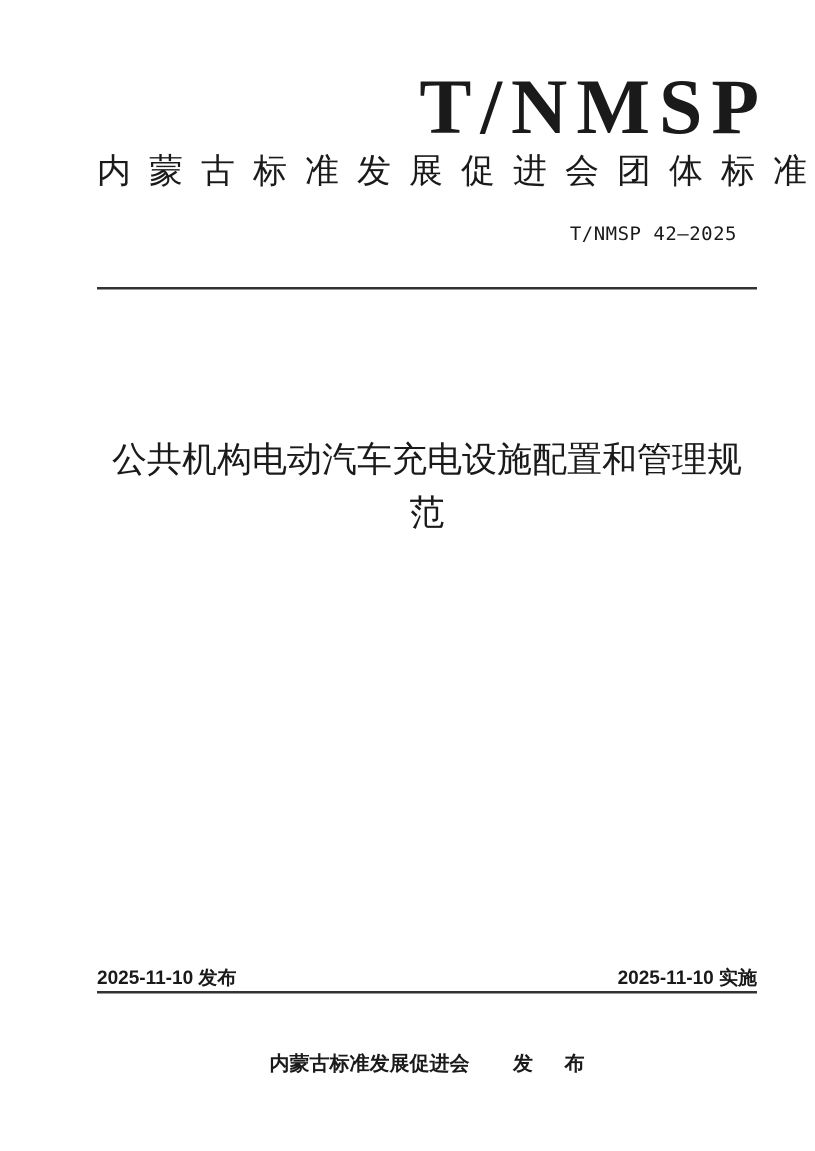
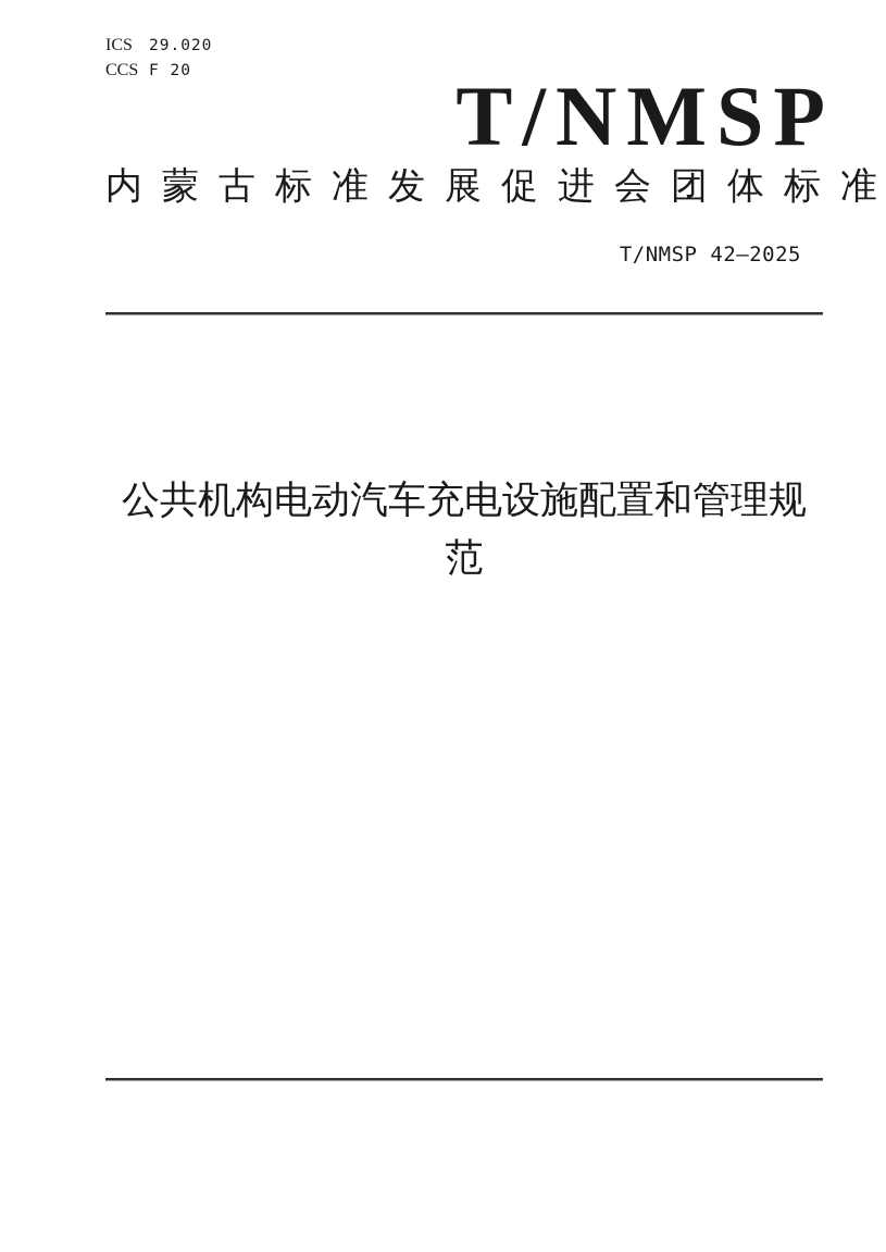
+ ICS
+ 29.020
+ CCS
+ F 20
  T/NMSP
  内蒙古标准发展促进会团体标准
  T/NMSP 42—2025
  公共机构电动汽车充电设施配置和管理规范
- 2025-11-10 发布
- 2025-11-10 实施
- 内蒙古标准发展促进会 发 布
